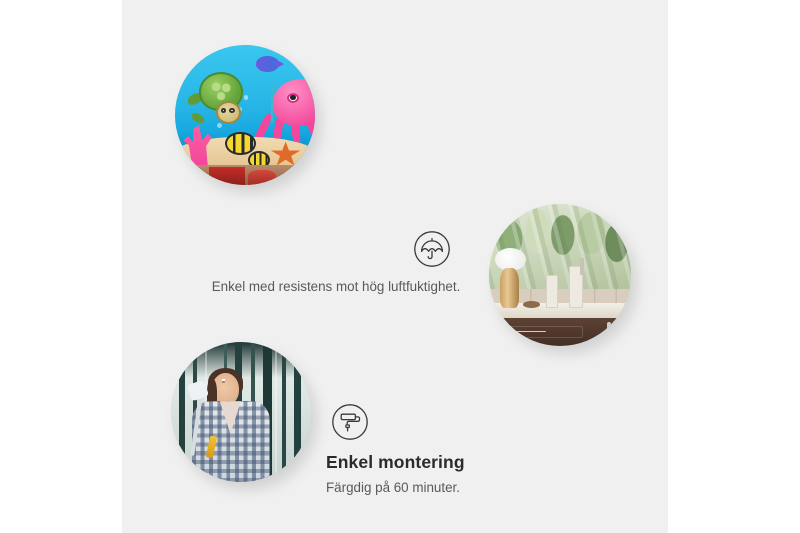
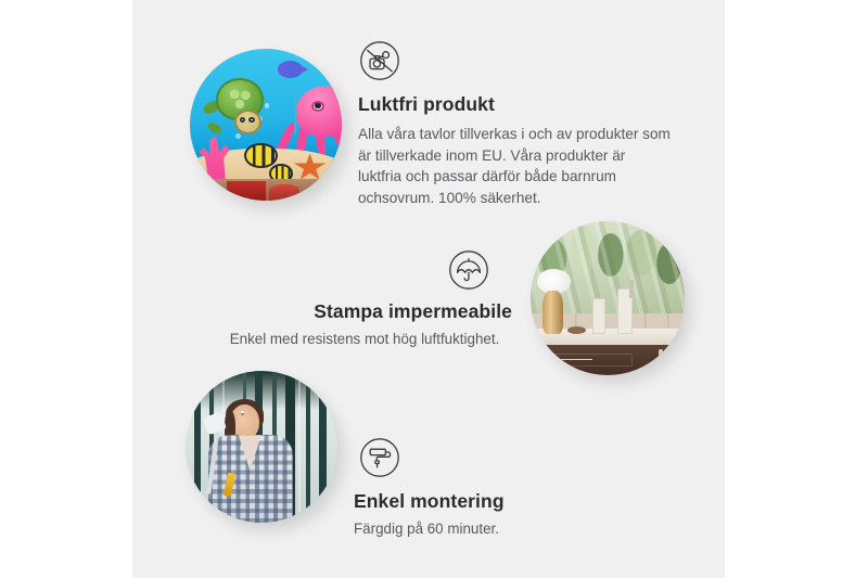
+ Luktfri produkt
+ Alla våra tavlor tillverkas i och av produkter som är tillverkade inom EU. Våra produkter är luktfria och passar därför både barnrum ochsovrum. 100% säkerhet.
+ Stampa impermeabile
  Enkel med resistens mot hög luftfuktighet.
  Enkel montering
  Färgdig på 60 minuter.
